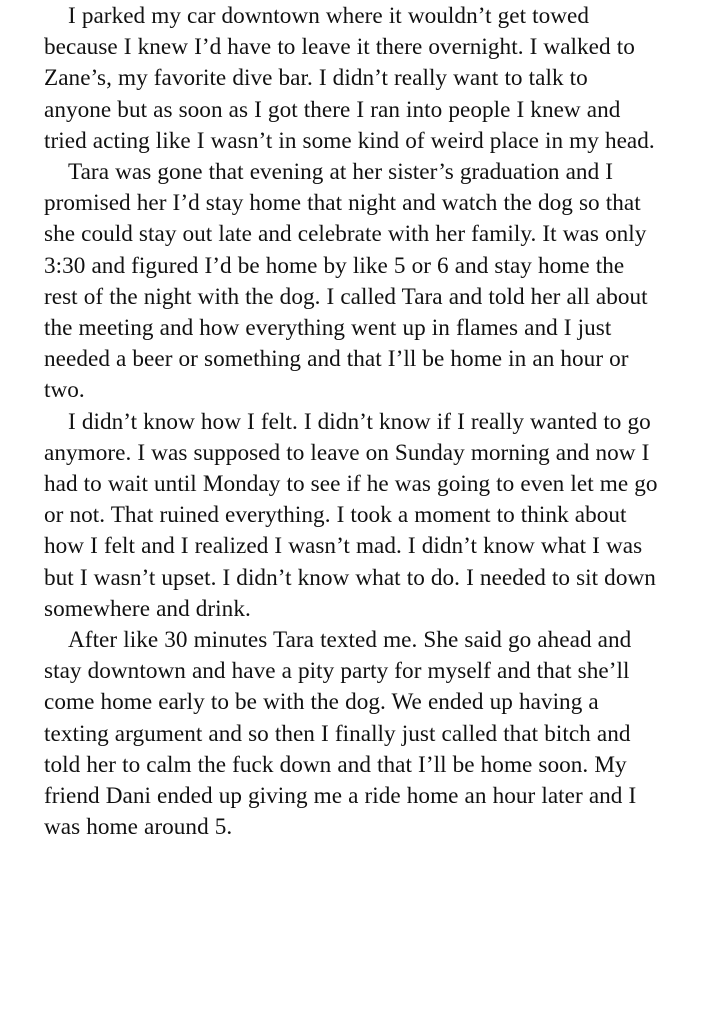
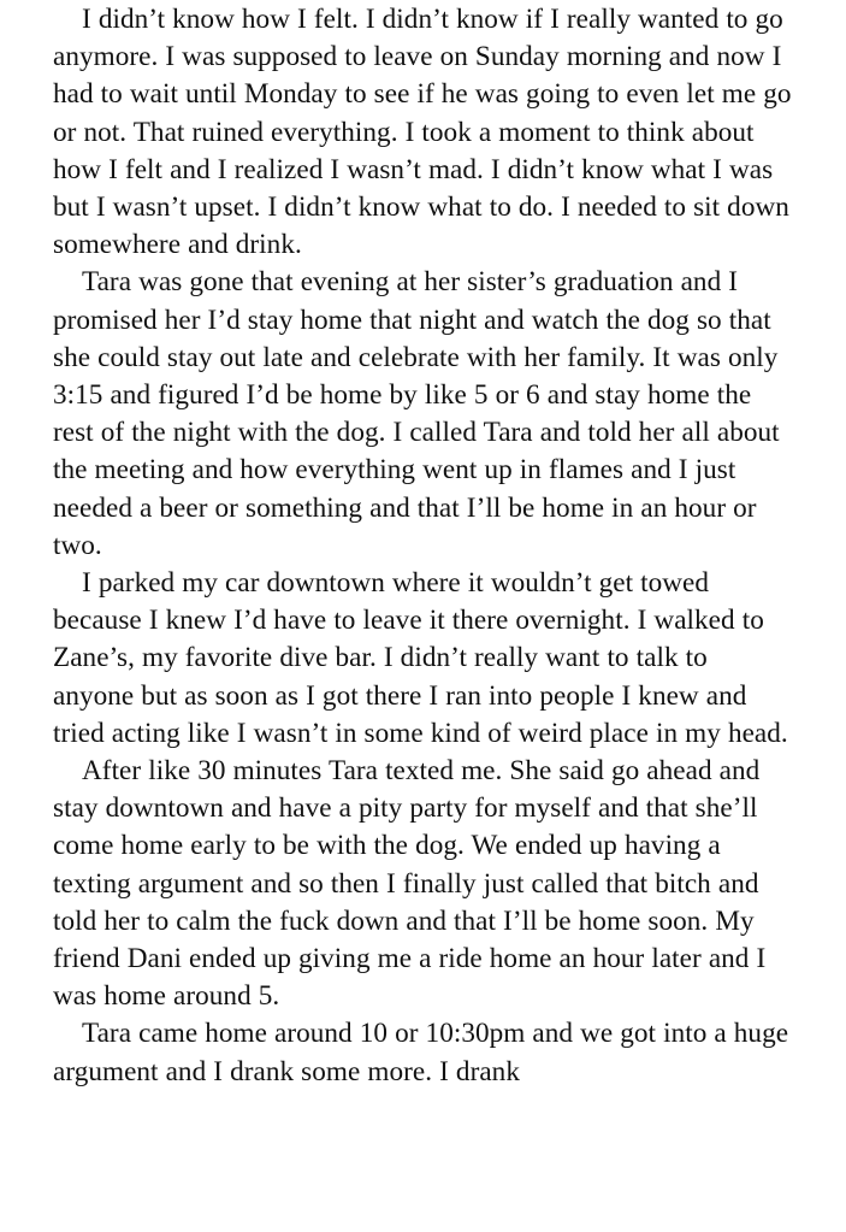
- I parked my car downtown where it wouldn’t get towed because I knew I’d have to leave it there overnight. I walked to Zane’s, my favorite dive bar. I didn’t really want to talk to anyone but as soon as I got there I ran into people I knew and tried acting like I wasn’t in some kind of weird place in my head.
+ I didn’t know how I felt. I didn’t know if I really wanted to go anymore. I was supposed to leave on Sunday morning and now I had to wait until Monday to see if he was going to even let me go or not. That ruined everything. I took a moment to think about how I felt and I realized I wasn’t mad. I didn’t know what I was but I wasn’t upset. I didn’t know what to do. I needed to sit down somewhere and drink.
- Tara was gone that evening at her sister’s graduation and I promised her I’d stay home that night and watch the dog so that she could stay out late and celebrate with her family. It was only 3:30 and figured I’d be home by like 5 or 6 and stay home the rest of the night with the dog. I called Tara and told her all about the meeting and how everything went up in flames and I just needed a beer or something and that I’ll be home in an hour or two.
+ Tara was gone that evening at her sister’s graduation and I promised her I’d stay home that night and watch the dog so that she could stay out late and celebrate with her family. It was only 3:15 and figured I’d be home by like 5 or 6 and stay home the rest of the night with the dog. I called Tara and told her all about the meeting and how everything went up in flames and I just needed a beer or something and that I’ll be home in an hour or two.
- I didn’t know how I felt. I didn’t know if I really wanted to go anymore. I was supposed to leave on Sunday morning and now I had to wait until Monday to see if he was going to even let me go or not. That ruined everything. I took a moment to think about how I felt and I realized I wasn’t mad. I didn’t know what I was but I wasn’t upset. I didn’t know what to do. I needed to sit down somewhere and drink.
+ I parked my car downtown where it wouldn’t get towed because I knew I’d have to leave it there overnight. I walked to Zane’s, my favorite dive bar. I didn’t really want to talk to anyone but as soon as I got there I ran into people I knew and tried acting like I wasn’t in some kind of weird place in my head.
  After like 30 minutes Tara texted me. She said go ahead and stay downtown and have a pity party for myself and that she’ll come home early to be with the dog. We ended up having a texting argument and so then I finally just called that bitch and told her to calm the fuck down and that I’ll be home soon. My friend Dani ended up giving me a ride home an hour later and I was home around 5.
+ Tara came home around 10 or 10:30pm and we got into a huge argument and I drank some more. I drank
